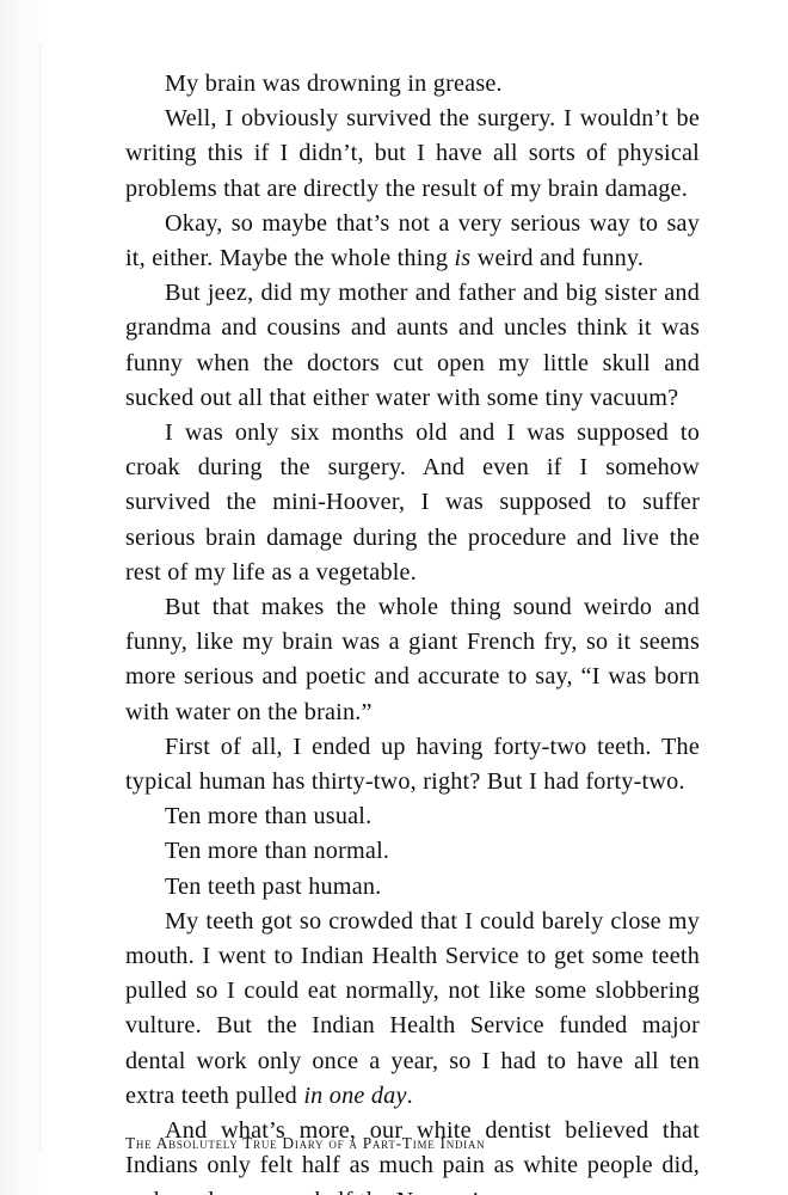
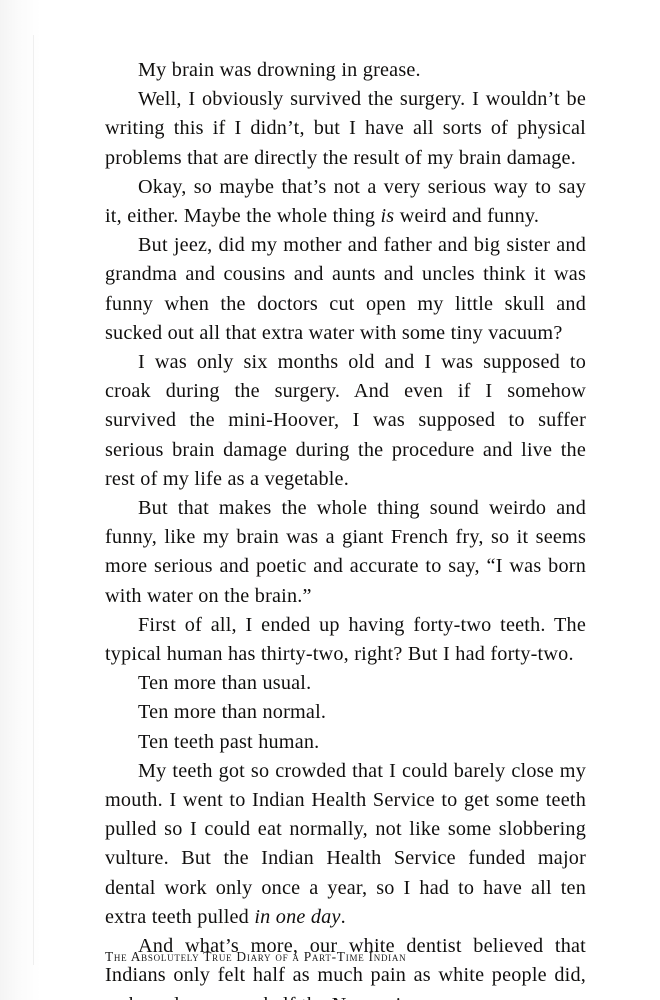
  My brain was drowning in grease.
  Well, I obviously survived the surgery. I wouldn’t be writing this if I didn’t, but I have all sorts of physical problems that are directly the result of my brain damage.
  Okay, so maybe that’s not a very serious way to say it, either. Maybe the whole thing is weird and funny.
- But jeez, did my mother and father and big sister and grandma and cousins and aunts and uncles think it was funny when the doctors cut open my little skull and sucked out all that either water with some tiny vacuum?
+ But jeez, did my mother and father and big sister and grandma and cousins and aunts and uncles think it was funny when the doctors cut open my little skull and sucked out all that extra water with some tiny vacuum?
  I was only six months old and I was supposed to croak during the surgery. And even if I somehow survived the mini-Hoover, I was supposed to suffer serious brain damage during the procedure and live the rest of my life as a vegetable.
  But that makes the whole thing sound weirdo and funny, like my brain was a giant French fry, so it seems more serious and poetic and accurate to say, “I was born with water on the brain.”
  First of all, I ended up having forty-two teeth. The typical human has thirty-two, right? But I had forty-two.
  Ten more than usual.
  Ten more than normal.
  Ten teeth past human.
  My teeth got so crowded that I could barely close my mouth. I went to Indian Health Service to get some teeth pulled so I could eat normally, not like some slobbering vulture. But the Indian Health Service funded major dental work only once a year, so I had to have all ten extra teeth pulled in one day.
  And what’s more, our white dentist believed that Indians only felt half as much pain as white people did,
  The Absolutely True Diary of a Part-Time Indian
